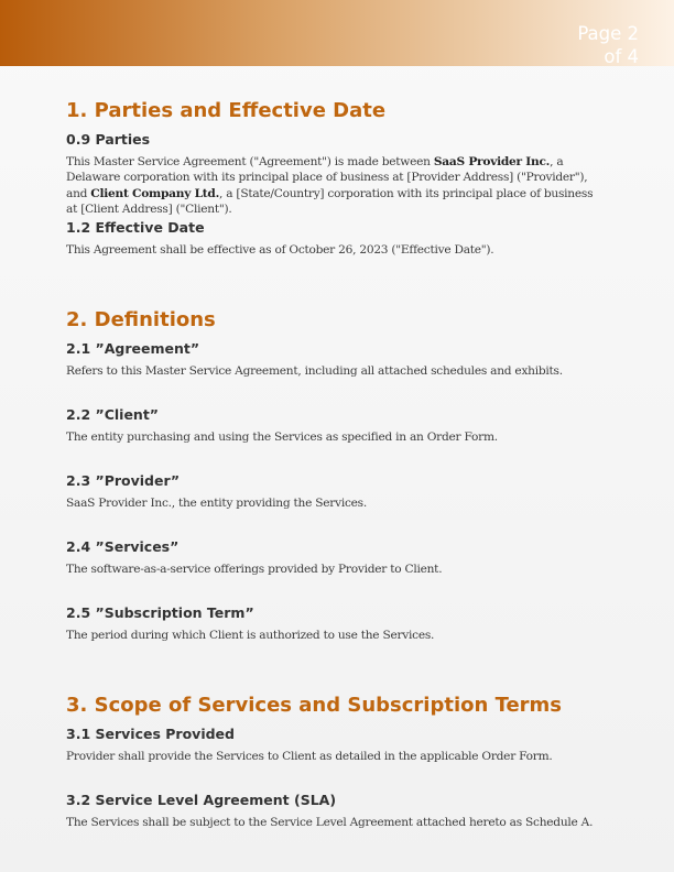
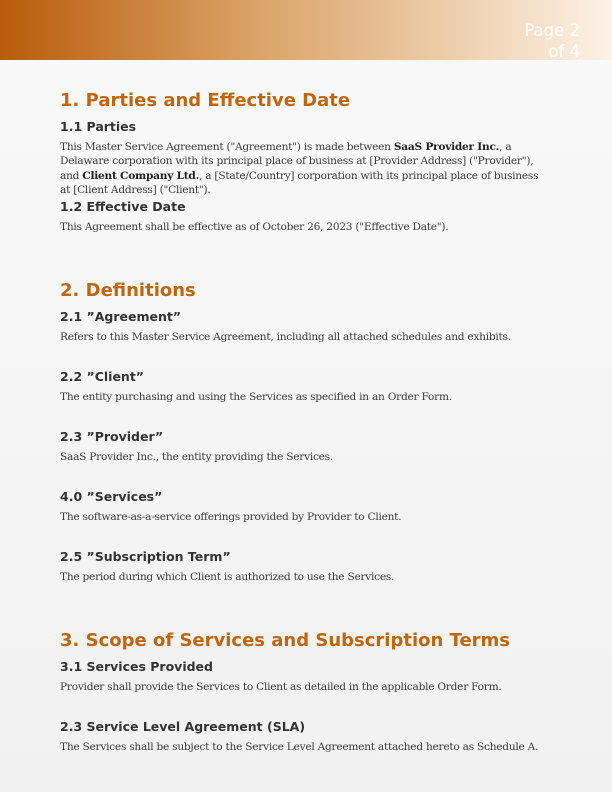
  Page 2
  of 4
  1. Parties and Effective Date
- 0.9 Parties
+ 1.1 Parties
  This Master Service Agreement ("Agreement") is made between SaaS Provider Inc., a Delaware corporation with its principal place of business at [Provider Address] ("Provider"), and Client Company Ltd., a [State/Country] corporation with its principal place of business at [Client Address] ("Client").
  1.2 Effective Date
  This Agreement shall be effective as of October 26, 2023 ("Effective Date").
  2. Definitions
  2.1 ”Agreement”
  Refers to this Master Service Agreement, including all attached schedules and exhibits.
  2.2 ”Client”
  The entity purchasing and using the Services as specified in an Order Form.
  2.3 ”Provider”
  SaaS Provider Inc., the entity providing the Services.
- 2.4 ”Services”
+ 4.0 ”Services”
  The software-as-a-service offerings provided by Provider to Client.
  2.5 ”Subscription Term”
  The period during which Client is authorized to use the Services.
  3. Scope of Services and Subscription Terms
  3.1 Services Provided
  Provider shall provide the Services to Client as detailed in the applicable Order Form.
- 3.2 Service Level Agreement (SLA)
+ 2.3 Service Level Agreement (SLA)
  The Services shall be subject to the Service Level Agreement attached hereto as Schedule A.
